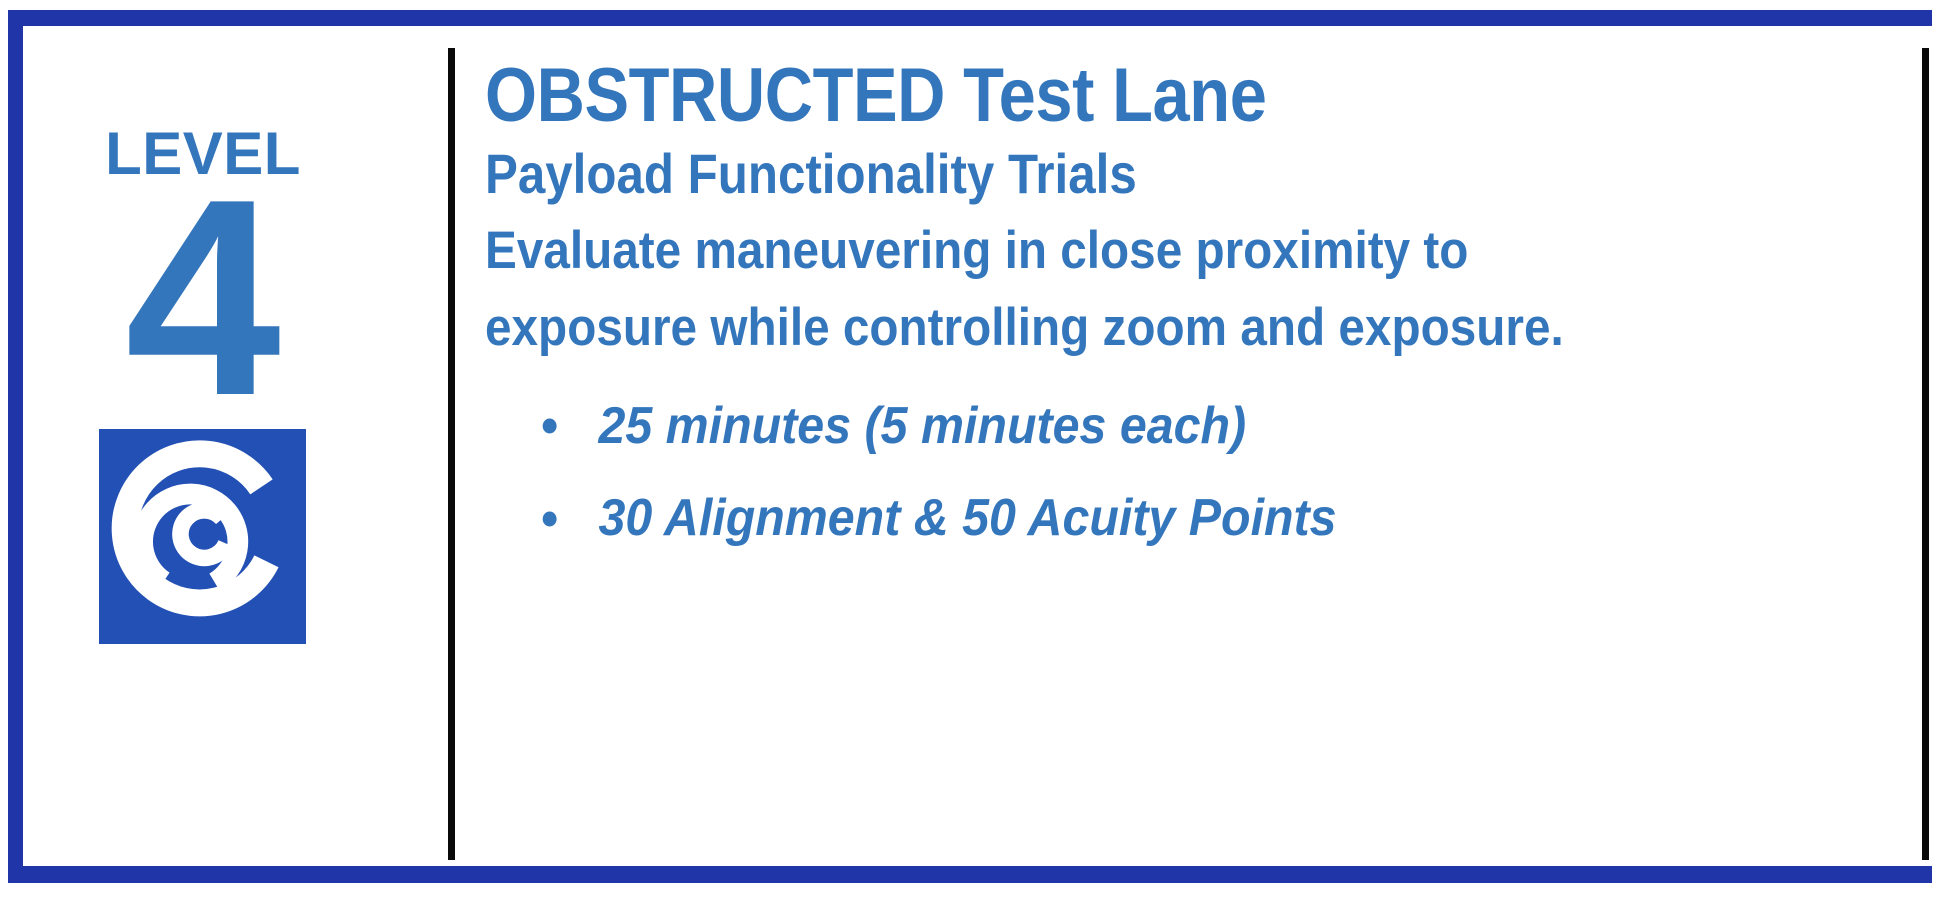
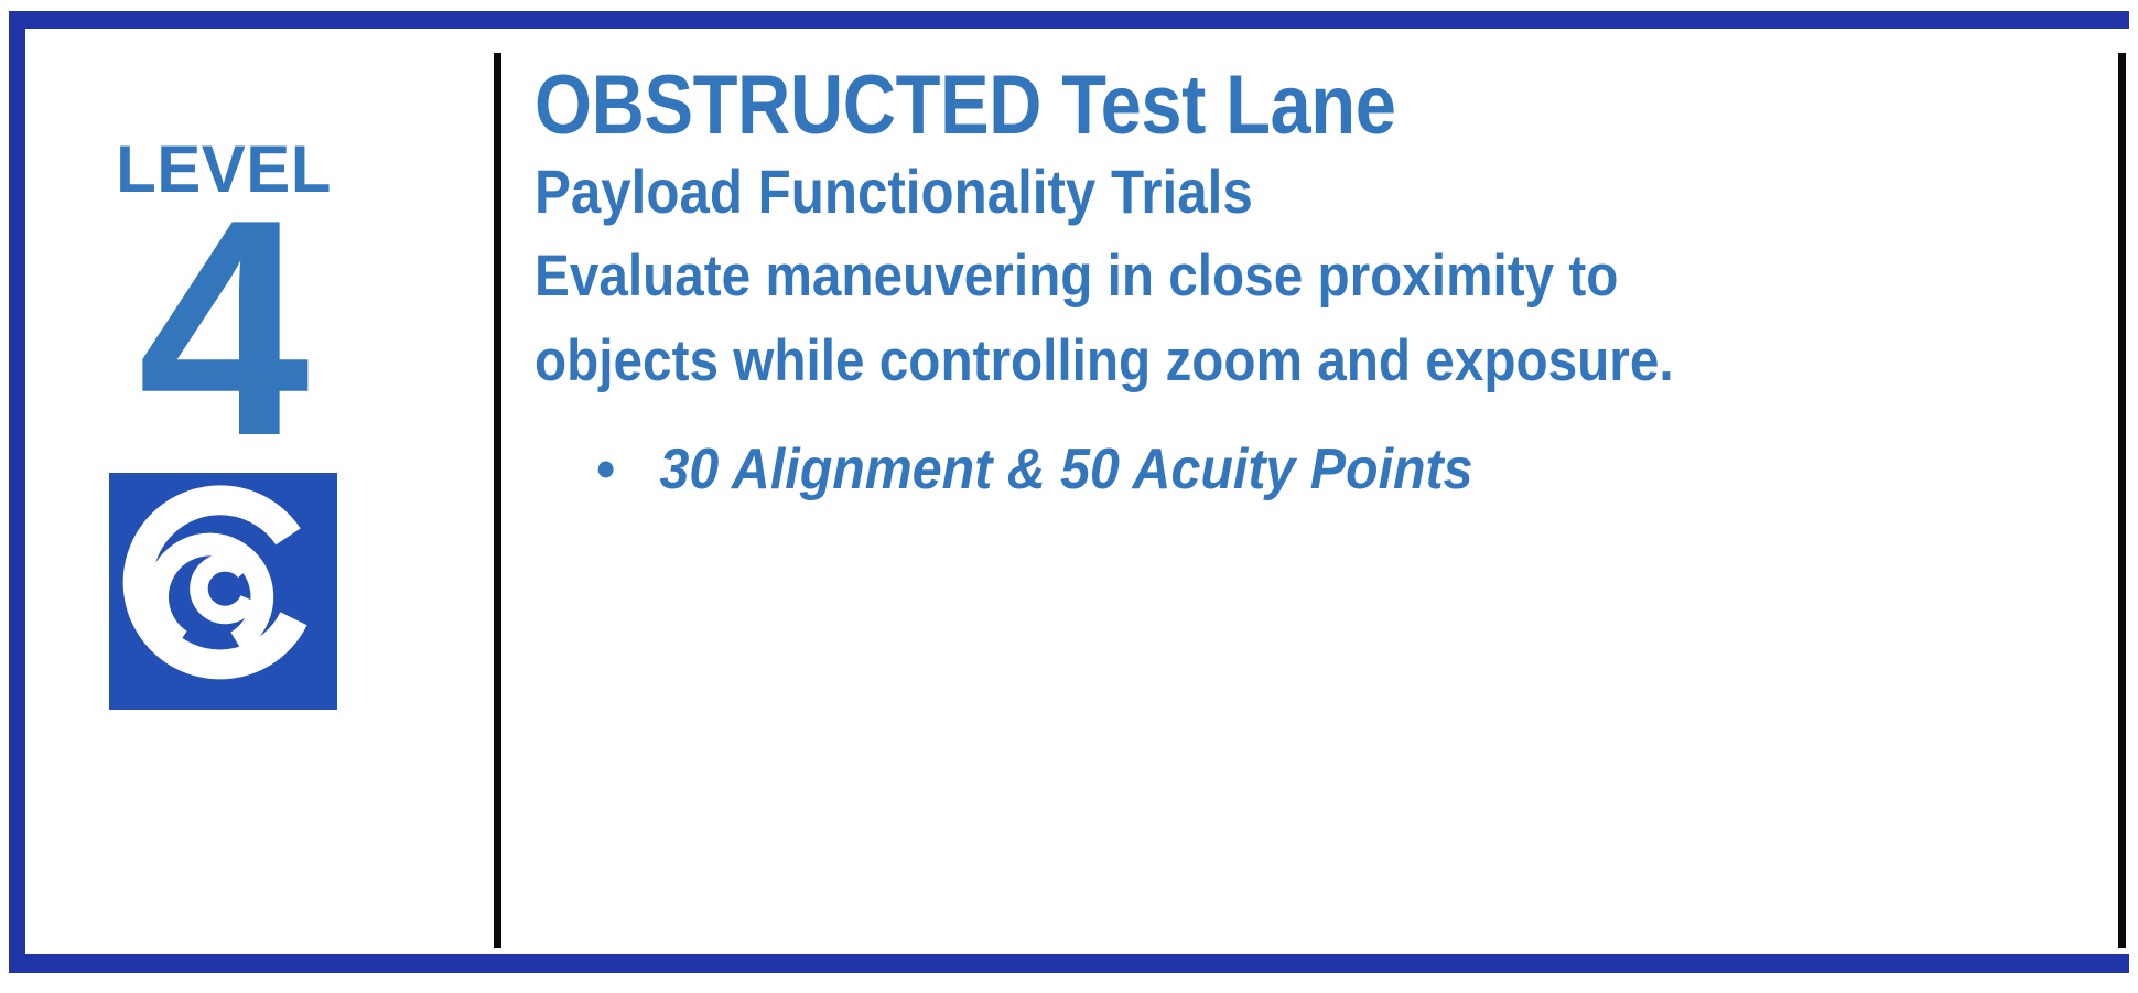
  LEVEL
  4
  OBSTRUCTED Test Lane
  Payload Functionality Trials
- Evaluate maneuvering in close proximity to exposure while controlling zoom and exposure.
+ Evaluate maneuvering in close proximity to objects while controlling zoom and exposure.
- 25 minutes (5 minutes each)
  30 Alignment & 50 Acuity Points
